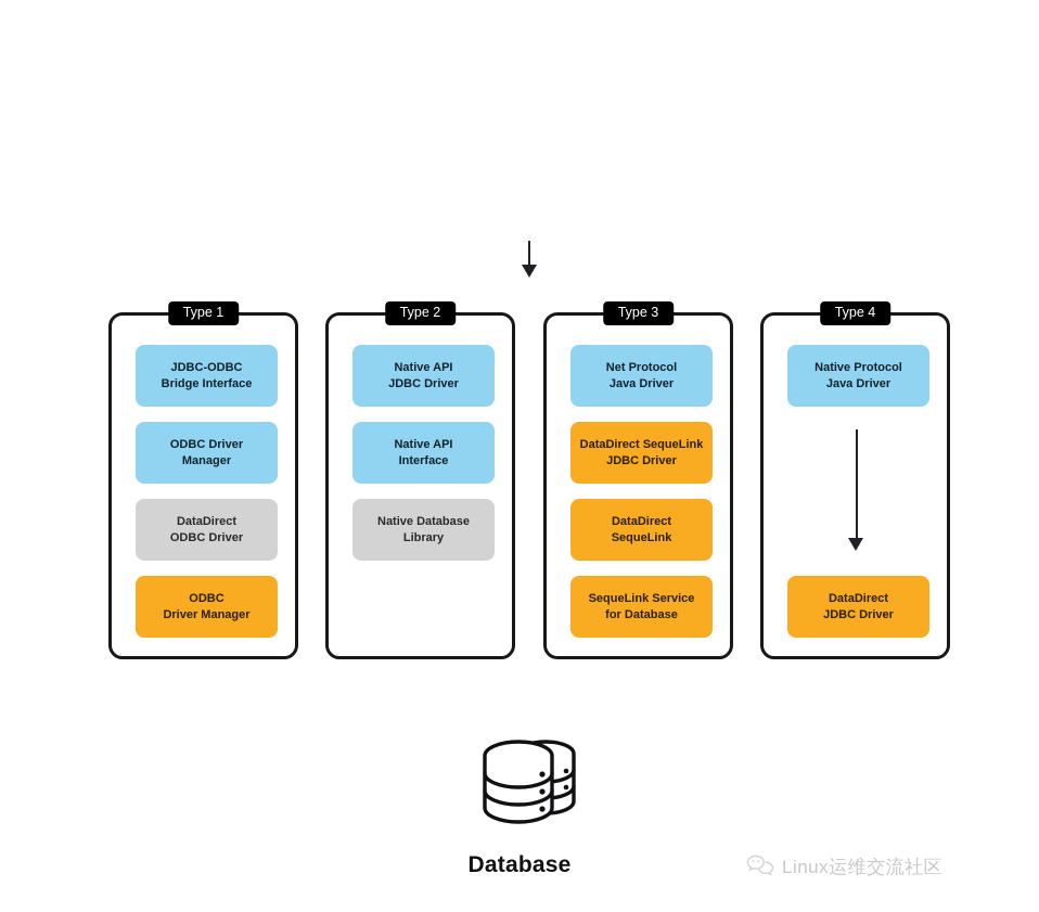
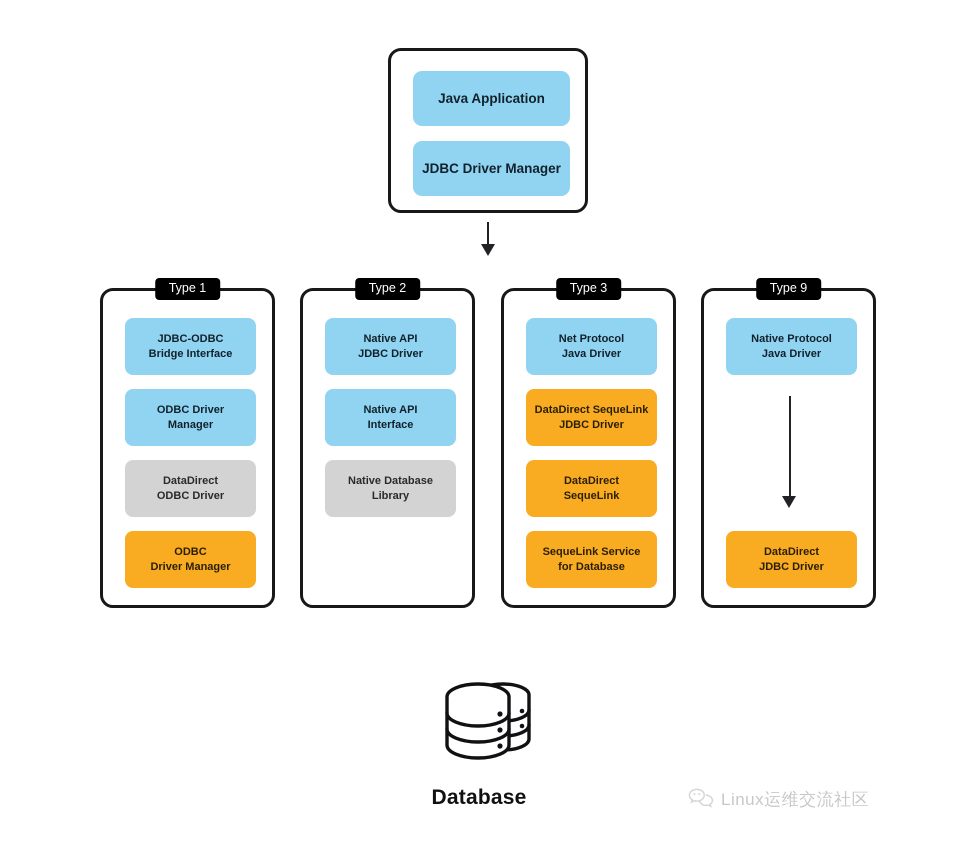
+ Java Application
+ JDBC Driver Manager
  Type 1
  JDBC-ODBC
  Bridge Interface
  ODBC Driver
  Manager
  DataDirect
  ODBC Driver
  ODBC
  Driver Manager
  Type 2
  Native API
  JDBC Driver
  Native API
  Interface
  Native Database
  Library
  Type 3
  Net Protocol
  Java Driver
  DataDirect SequeLink
  JDBC Driver
  DataDirect
  SequeLink
  SequeLink Service
  for Database
- Type 4
+ Type 9
  Native Protocol
  Java Driver
  DataDirect
  JDBC Driver
  Database
  Linux运维交流社区
